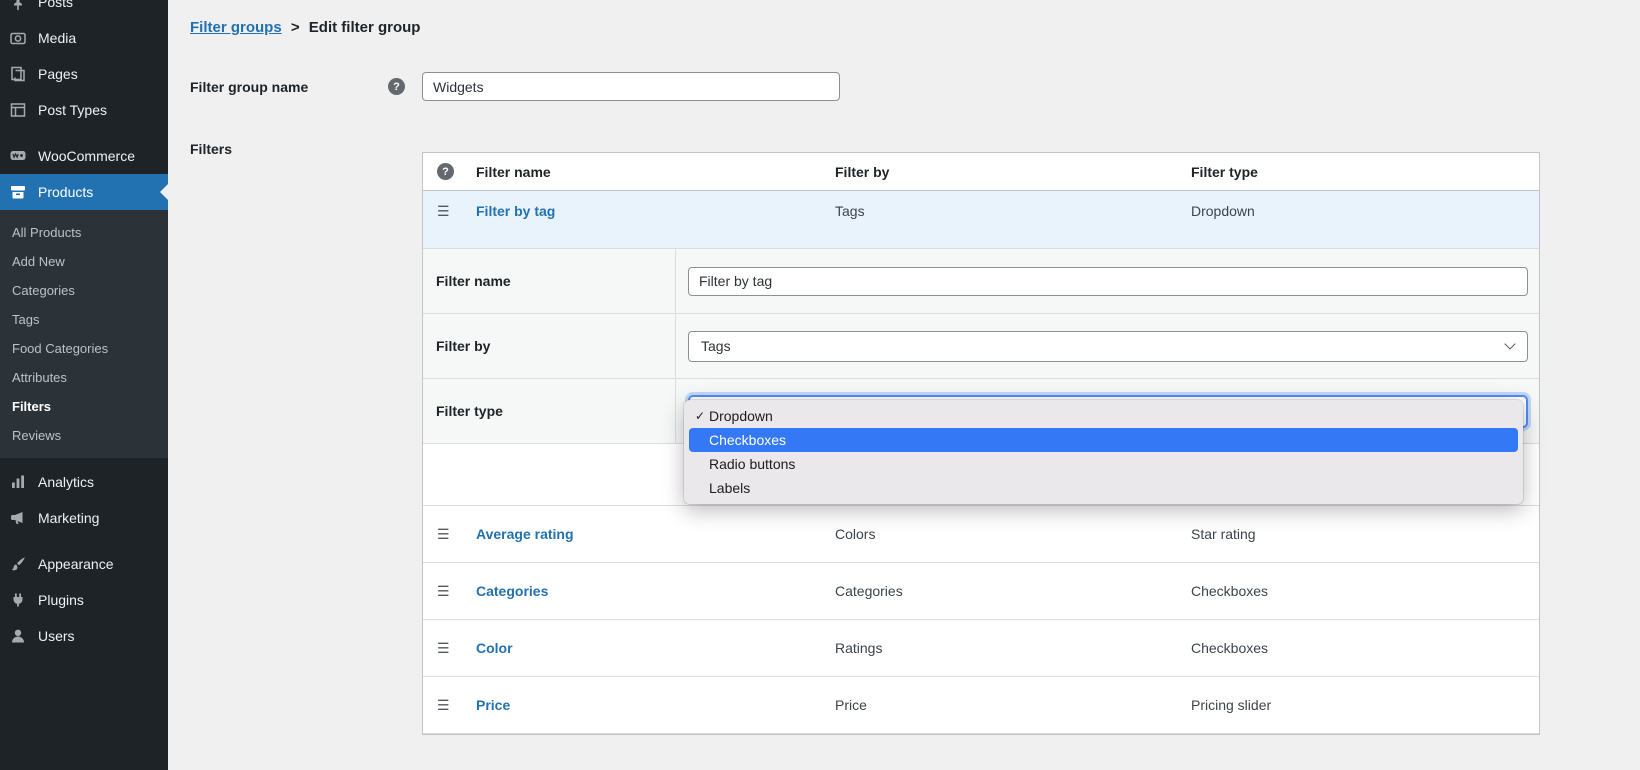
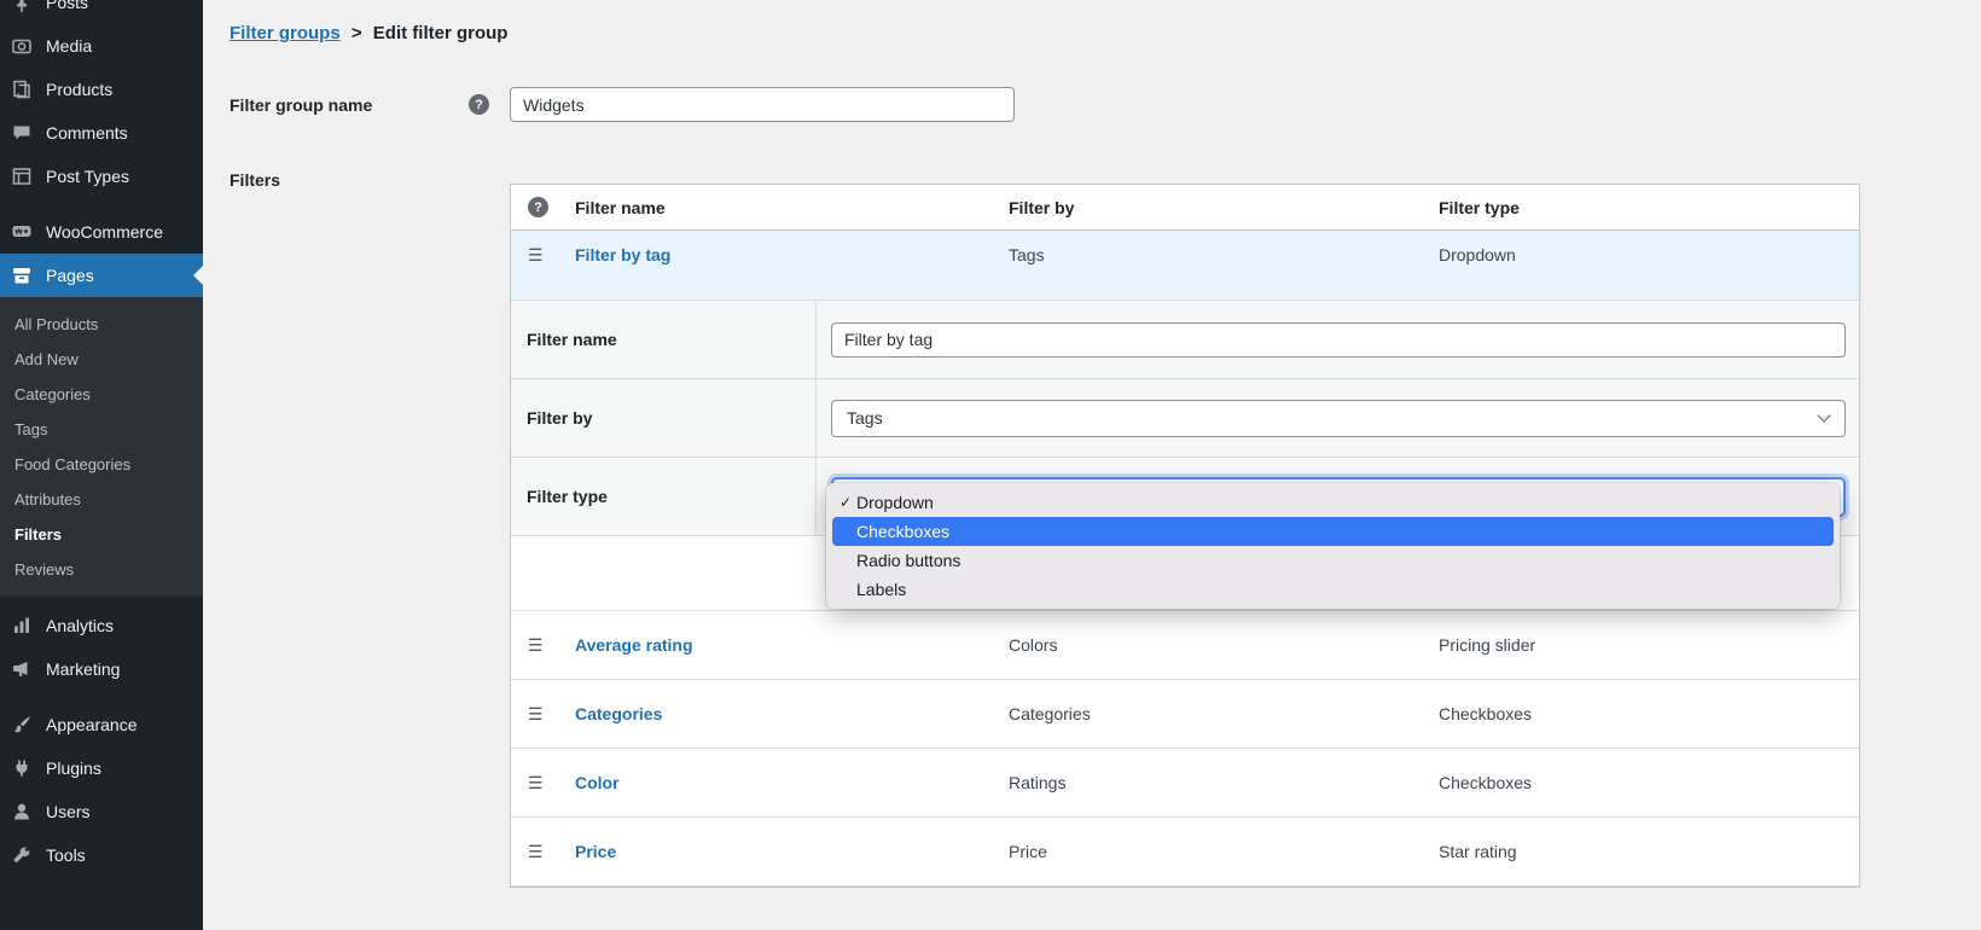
  Posts
  Media
- Pages
+ Products
+ Comments
  Post Types
  WooCommerce
- Products
+ Pages
  All Products
  Add New
  Categories
  Tags
  Food Categories
  Attributes
  Filters
  Reviews
  Analytics
  Marketing
  Appearance
  Plugins
  Users
+ Tools
  Filter groups > Edit filter group
  Filter group name
  ?
  Widgets
  Filters
  ?
  Filter name
  Filter by
  Filter type
  ☰
  Filter by tag
  Tags
  Dropdown
  Filter name
  Filter by tag
  Filter by
  Tags
  Filter type
  ☰
  Average rating
  Colors
- Star rating
+ Pricing slider
  ☰
  Categories
  Categories
  Checkboxes
  ☰
  Color
  Ratings
  Checkboxes
  ☰
  Price
  Price
- Pricing slider
+ Star rating
  ✓
  Dropdown
  Checkboxes
  Radio buttons
  Labels
